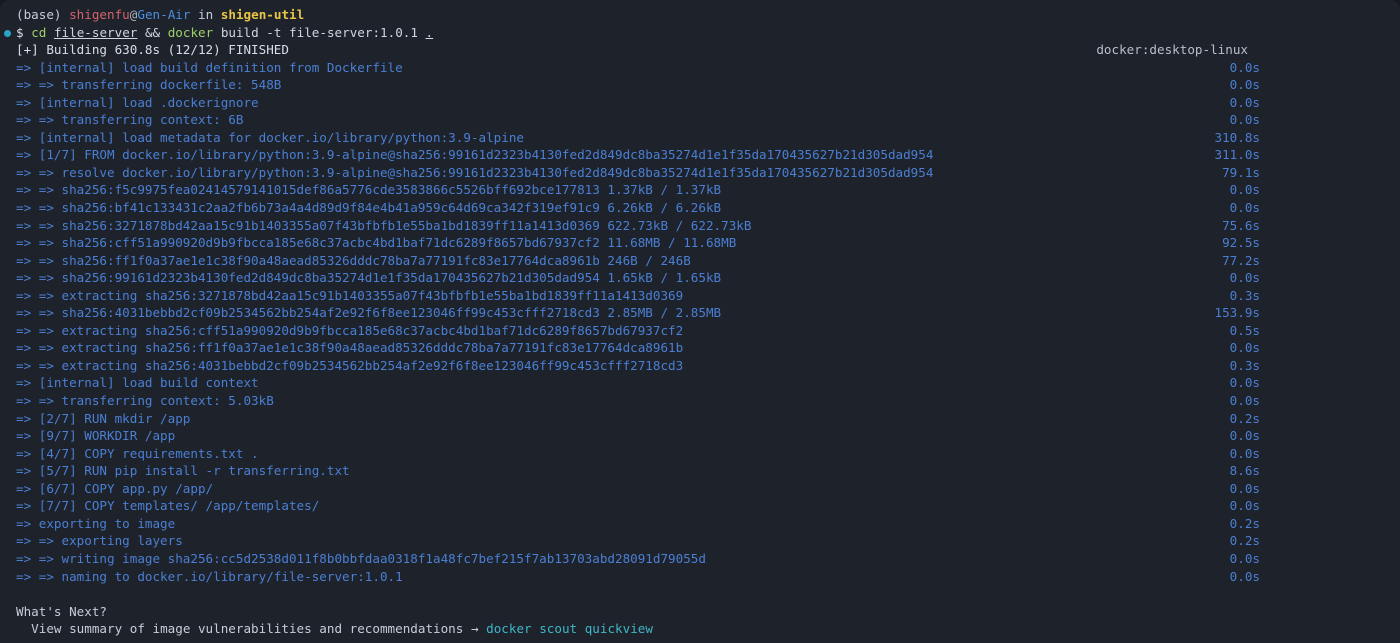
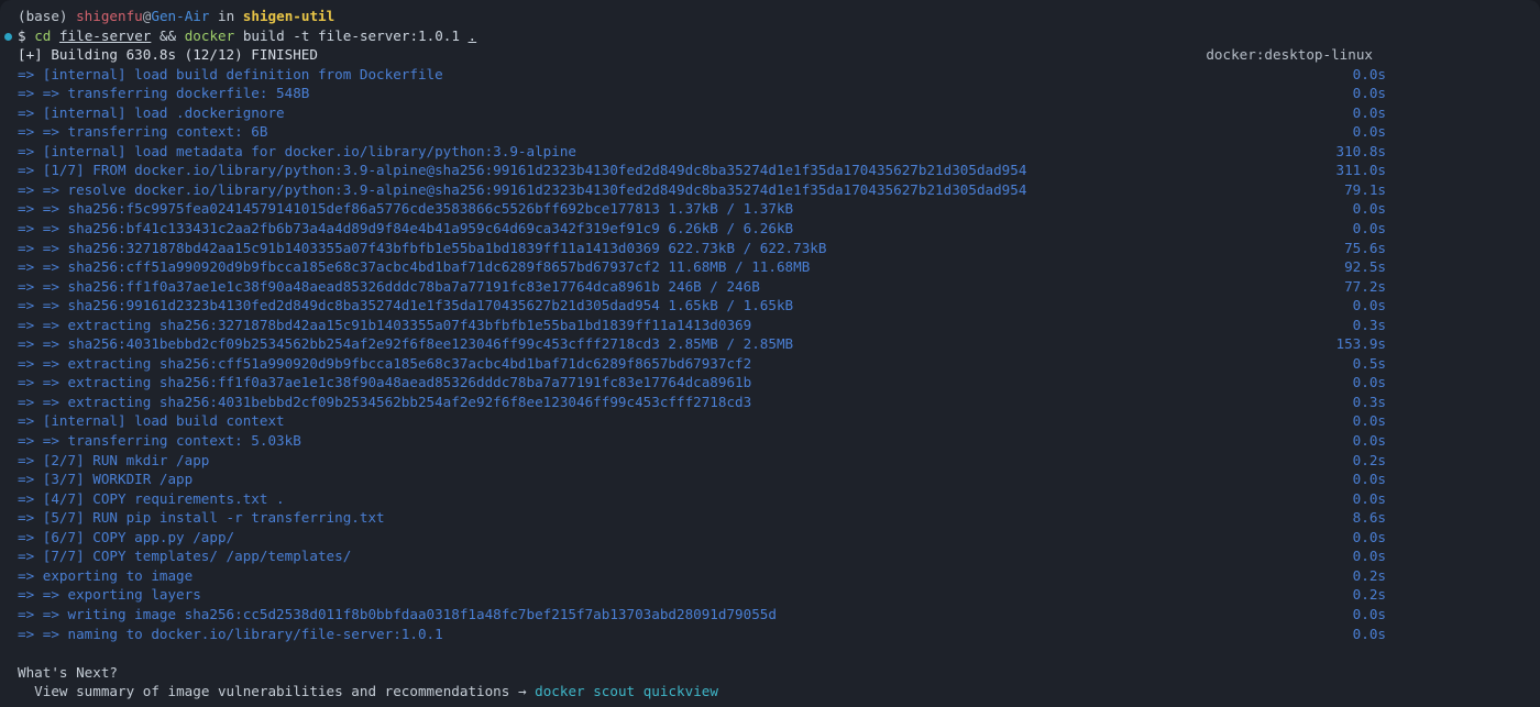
  (base) shigenfu@Gen-Air in shigen-util
  $ cd file-server && docker build -t file-server:1.0.1 .
  [+] Building 630.8s (12/12) FINISHED
  docker:desktop-linux
  => [internal] load build definition from Dockerfile
  0.0s
  => => transferring dockerfile: 548B
  0.0s
  => [internal] load .dockerignore
  0.0s
  => => transferring context: 6B
  0.0s
  => [internal] load metadata for docker.io/library/python:3.9-alpine
  310.8s
  => [1/7] FROM docker.io/library/python:3.9-alpine@sha256:99161d2323b4130fed2d849dc8ba35274d1e1f35da170435627b21d305dad954
  311.0s
  => => resolve docker.io/library/python:3.9-alpine@sha256:99161d2323b4130fed2d849dc8ba35274d1e1f35da170435627b21d305dad954
  79.1s
  => => sha256:f5c9975fea02414579141015def86a5776cde3583866c5526bff692bce177813 1.37kB / 1.37kB
  0.0s
  => => sha256:bf41c133431c2aa2fb6b73a4a4d89d9f84e4b41a959c64d69ca342f319ef91c9 6.26kB / 6.26kB
  0.0s
  => => sha256:3271878bd42aa15c91b1403355a07f43bfbfb1e55ba1bd1839ff11a1413d0369 622.73kB / 622.73kB
  75.6s
  => => sha256:cff51a990920d9b9fbcca185e68c37acbc4bd1baf71dc6289f8657bd67937cf2 11.68MB / 11.68MB
  92.5s
  => => sha256:ff1f0a37ae1e1c38f90a48aead85326dddc78ba7a77191fc83e17764dca8961b 246B / 246B
  77.2s
  => => sha256:99161d2323b4130fed2d849dc8ba35274d1e1f35da170435627b21d305dad954 1.65kB / 1.65kB
  0.0s
  => => extracting sha256:3271878bd42aa15c91b1403355a07f43bfbfb1e55ba1bd1839ff11a1413d0369
  0.3s
  => => sha256:4031bebbd2cf09b2534562bb254af2e92f6f8ee123046ff99c453cfff2718cd3 2.85MB / 2.85MB
  153.9s
  => => extracting sha256:cff51a990920d9b9fbcca185e68c37acbc4bd1baf71dc6289f8657bd67937cf2
  0.5s
  => => extracting sha256:ff1f0a37ae1e1c38f90a48aead85326dddc78ba7a77191fc83e17764dca8961b
  0.0s
  => => extracting sha256:4031bebbd2cf09b2534562bb254af2e92f6f8ee123046ff99c453cfff2718cd3
  0.3s
  => [internal] load build context
  0.0s
  => => transferring context: 5.03kB
  0.0s
  => [2/7] RUN mkdir /app
  0.2s
- => [9/7] WORKDIR /app
+ => [3/7] WORKDIR /app
  0.0s
  => [4/7] COPY requirements.txt .
  0.0s
  => [5/7] RUN pip install -r transferring.txt
  8.6s
  => [6/7] COPY app.py /app/
  0.0s
  => [7/7] COPY templates/ /app/templates/
  0.0s
  => exporting to image
  0.2s
  => => exporting layers
  0.2s
  => => writing image sha256:cc5d2538d011f8b0bbfdaa0318f1a48fc7bef215f7ab13703abd28091d79055d
  0.0s
  => => naming to docker.io/library/file-server:1.0.1
  0.0s
  What's Next?
  View summary of image vulnerabilities and recommendations → docker scout quickview
